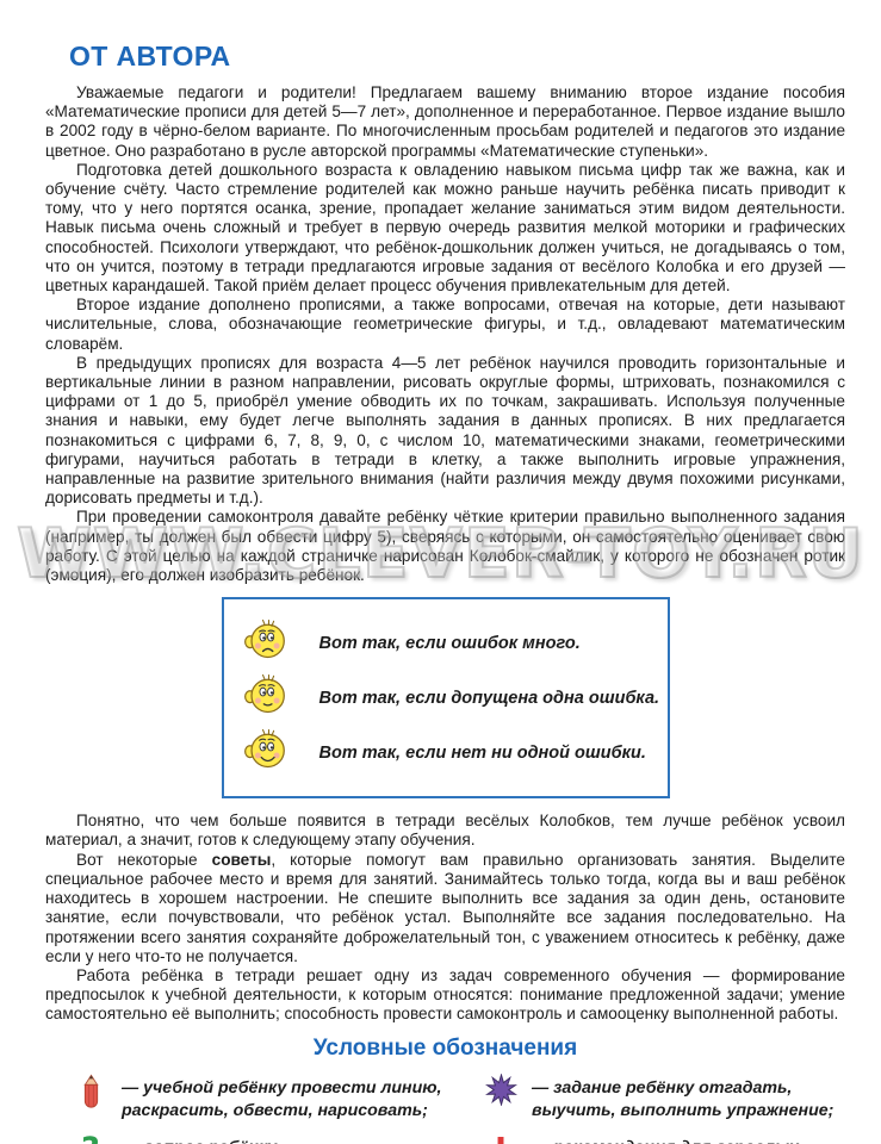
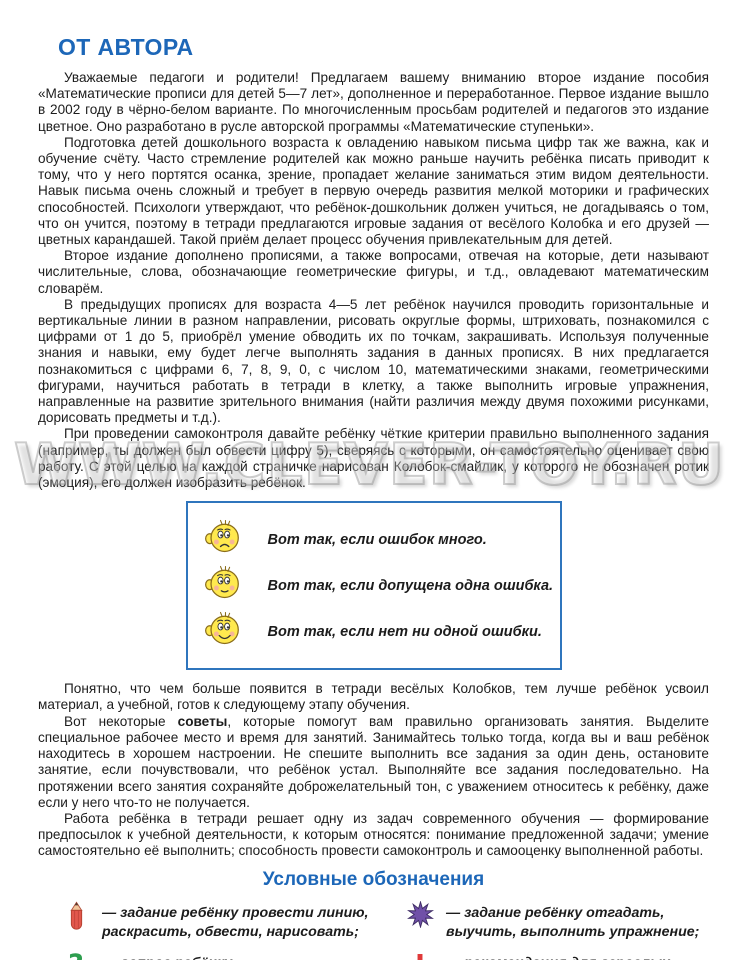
  WWW.CLEVER-TOY.RU
  ОТ АВТОРА
  Уважаемые педагоги и родители! Предлагаем вашему вниманию второе издание пособия «Математические прописи для детей 5—7 лет», дополненное и переработанное. Первое издание вышло в 2002 году в чёрно-белом варианте. По многочисленным просьбам родителей и педагогов это издание цветное. Оно разработано в русле авторской программы «Математические ступеньки».
  Подготовка детей дошкольного возраста к овладению навыком письма цифр так же важна, как и обучение счёту. Часто стремление родителей как можно раньше научить ребёнка писать приводит к тому, что у него портятся осанка, зрение, пропадает желание заниматься этим видом деятельности. Навык письма очень сложный и требует в первую очередь развития мелкой моторики и графических способностей. Психологи утверждают, что ребёнок-дошкольник должен учиться, не догадываясь о том, что он учится, поэтому в тетради предлагаются игровые задания от весёлого Колобка и его друзей — цветных карандашей. Такой приём делает процесс обучения привлекательным для детей.
  Второе издание дополнено прописями, а также вопросами, отвечая на которые, дети называют числительные, слова, обозначающие геометрические фигуры, и т.д., овладевают математическим словарём.
  В предыдущих прописях для возраста 4—5 лет ребёнок научился проводить горизонтальные и вертикальные линии в разном направлении, рисовать округлые формы, штриховать, познакомился с цифрами от 1 до 5, приобрёл умение обводить их по точкам, закрашивать. Используя полученные знания и навыки, ему будет легче выполнять задания в данных прописях. В них предлагается познакомиться с цифрами 6, 7, 8, 9, 0, с числом 10, математическими знаками, геометрическими фигурами, научиться работать в тетради в клетку, а также выполнить игровые упражнения, направленные на развитие зрительного внимания (найти различия между двумя похожими рисунками, дорисовать предметы и т.д.).
  При проведении самоконтроля давайте ребёнку чёткие критерии правильно выполненного задания (например, ты должен был обвести цифру 5), сверяясь с которыми, он самостоятельно оценивает свою работу. С этой целью на каждой страничке нарисован Колобок-смайлик, у которого не обозначен ротик (эмоция), его должен изобразить ребёнок.
  Вот так, если ошибок много.
  Вот так, если допущена одна ошибка.
  Вот так, если нет ни одной ошибки.
- Понятно, что чем больше появится в тетради весёлых Колобков, тем лучше ребёнок усвоил материал, а значит, готов к следующему этапу обучения.
+ Понятно, что чем больше появится в тетради весёлых Колобков, тем лучше ребёнок усвоил материал, а учебной, готов к следующему этапу обучения.
  Вот некоторые советы, которые помогут вам правильно организовать занятия. Выделите специальное рабочее место и время для занятий. Занимайтесь только тогда, когда вы и ваш ребёнок находитесь в хорошем настроении. Не спешите выполнить все задания за один день, остановите занятие, если почувствовали, что ребёнок устал. Выполняйте все задания последовательно. На протяжении всего занятия сохраняйте доброжелательный тон, с уважением относитесь к ребёнку, даже если у него что-то не получается.
  Работа ребёнка в тетради решает одну из задач современного обучения — формирование предпосылок к учебной деятельности, к которым относятся: понимание предложенной задачи; умение самостоятельно её выполнить; способность провести самоконтроль и самооценку выполненной работы.
  Условные обозначения
- — учебной ребёнку провести линию, раскрасить, обвести, нарисовать;
+ — задание ребёнку провести линию, раскрасить, обвести, нарисовать;
  — задание ребёнку отгадать, выучить, выполнить упражнение;
